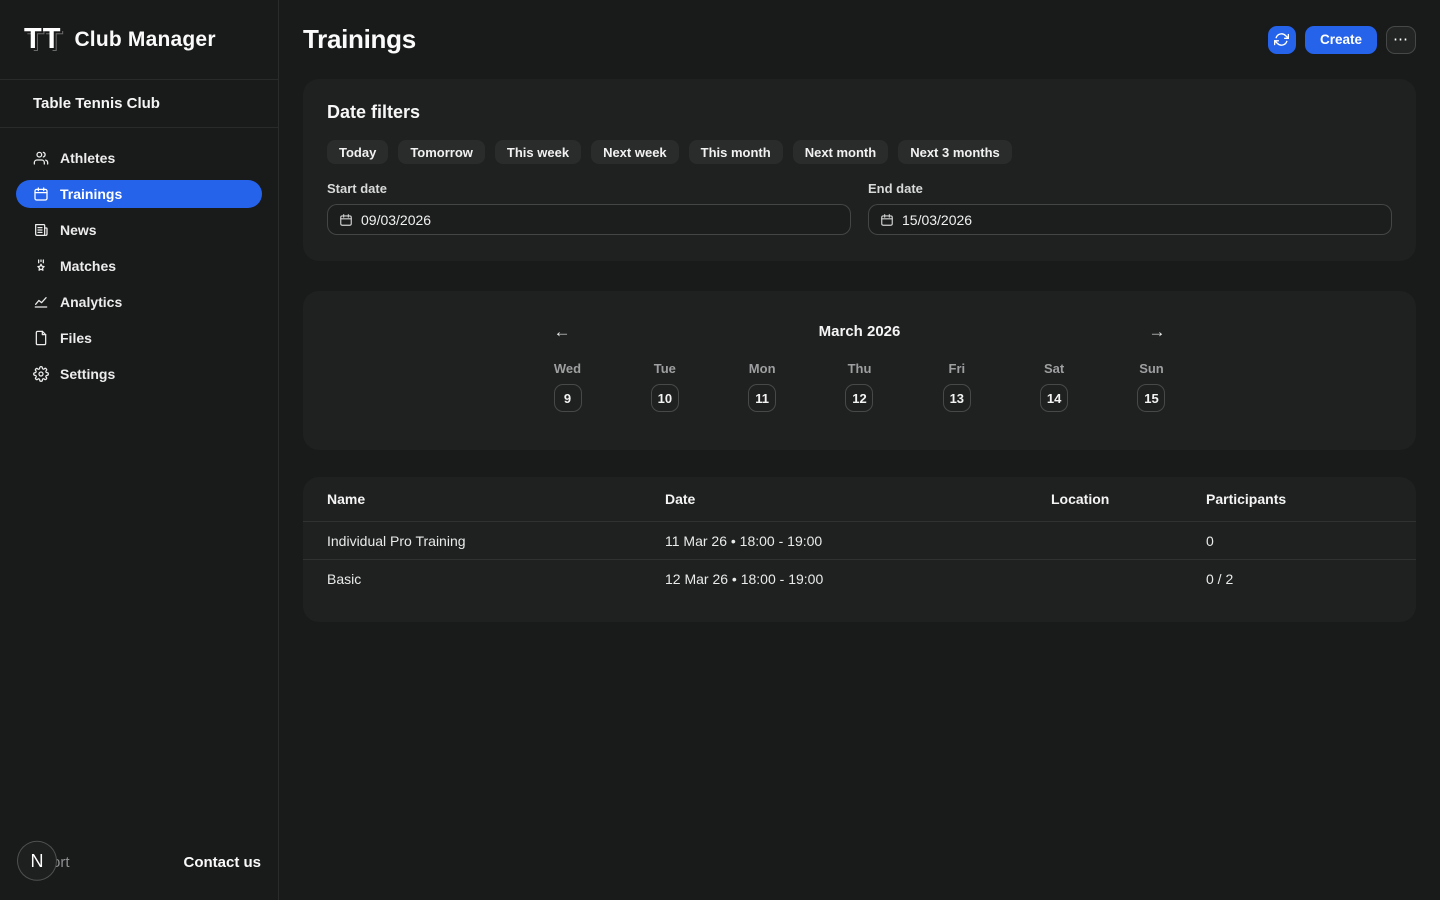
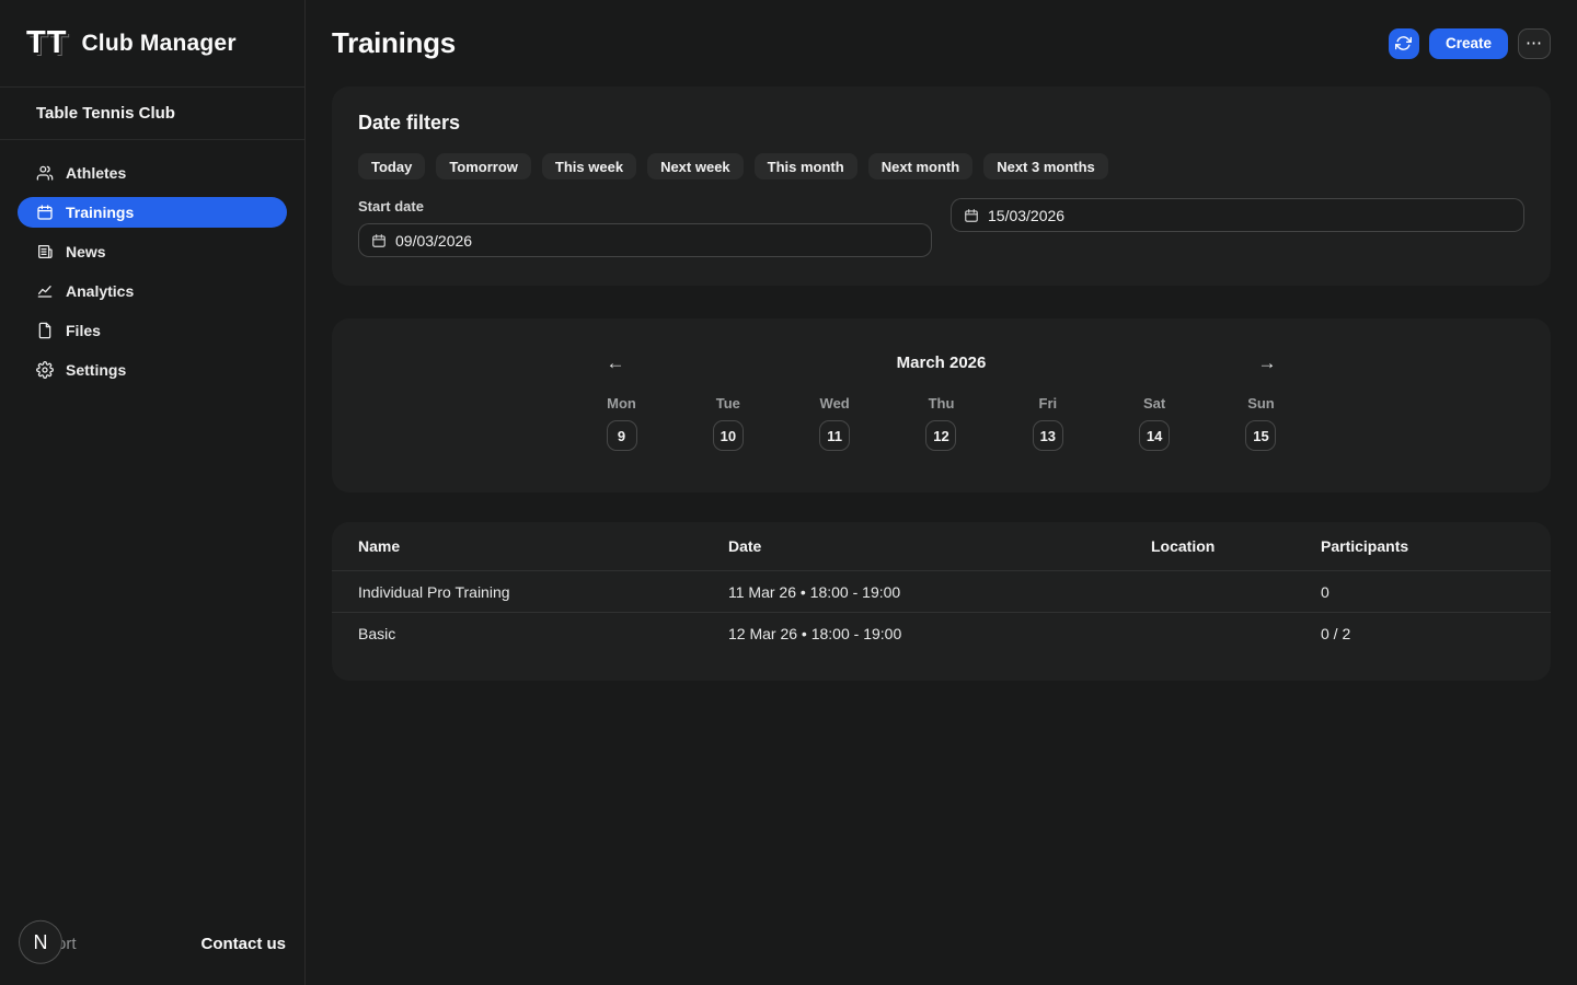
  TT
  Club Manager
  Table Tennis Club
  Athletes
  Trainings
  News
- Matches
  Analytics
  Files
  Settings
  N
  Contact us
  Trainings
  Create
  ⋯
  Date filters
  Today
  Tomorrow
  This week
  Next week
  This month
  Next month
  Next 3 months
  Start date
  09/03/2026
- End date
  15/03/2026
  ←
  March 2026
  →
- Wed
+ Mon
  9
  Tue
  10
- Mon
+ Wed
  11
  Thu
  12
  Fri
  13
  Sat
  14
  Sun
  15
  Name
  Date
  Location
  Participants
  Individual Pro Training
  11 Mar 26 • 18:00 - 19:00
  0
  Basic
  12 Mar 26 • 18:00 - 19:00
  0 / 2
